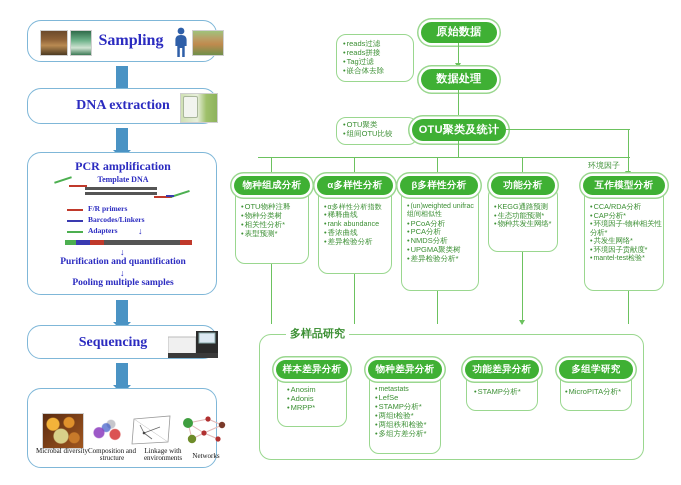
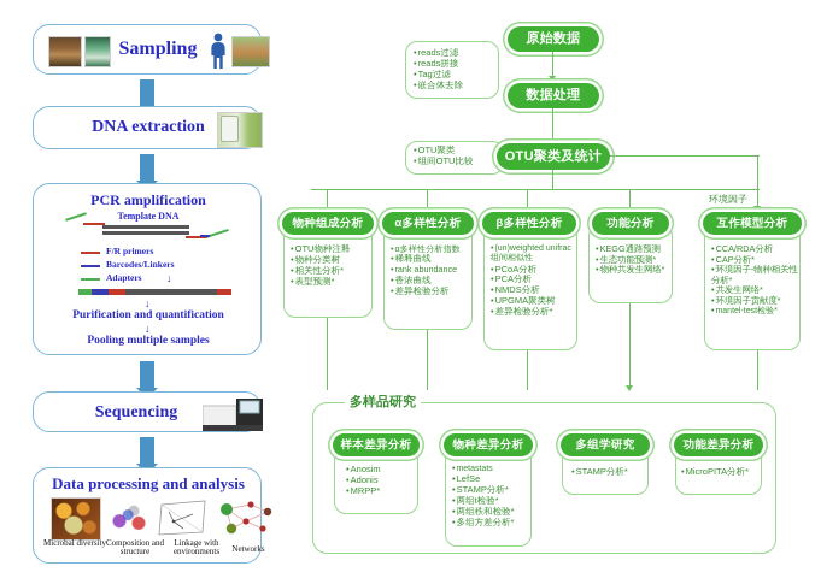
  Sampling
  DNA extraction
  PCR amplification
  Template DNA
  F/R primers
  Barcodes/Linkers
  Adapters
  ↓
  ↓
  Purification and quantification
  ↓
  Pooling multiple samples
  Sequencing
+ Data processing and analysis
  Microbal diversity
  Composition and structure
  Linkage with environments
  Networks
  原始数据
  数据处理
  reads过滤
  reads拼接
  Tag过滤
  嵌合体去除
  OTU聚类
  组间OTU比较
  OTU聚类及统计
  环境因子
  OTU物种注释
  物种分类树
  相关性分析*
  表型预测*
  物种组成分析
  α多样性分析指数
  稀释曲线
  rank abundance
  香浓曲线
  差异检验分析
  α多样性分析
  PCoA分析
  PCA分析
  NMDS分析
  UPGMA聚类树
  差异检验分析*
  β多样性分析
  KEGG通路预测
  生态功能预测*
  物种共发生网络*
  功能分析
  CCA/RDA分析
  CAP分析*
  环境因子-物种相关性分析*
  共发生网络*
  环境因子贡献度*
  互作模型分析
  多样品研究
  Anosim
  Adonis
  MRPP*
  样本差异分析
  LefSe
  STAMP分析*
  两组t检验*
  两组秩和检验*
  多组方差分析*
  物种差异分析
  STAMP分析*
- 功能差异分析
+ 多组学研究
  MicroPITA分析*
- 多组学研究
+ 功能差异分析
